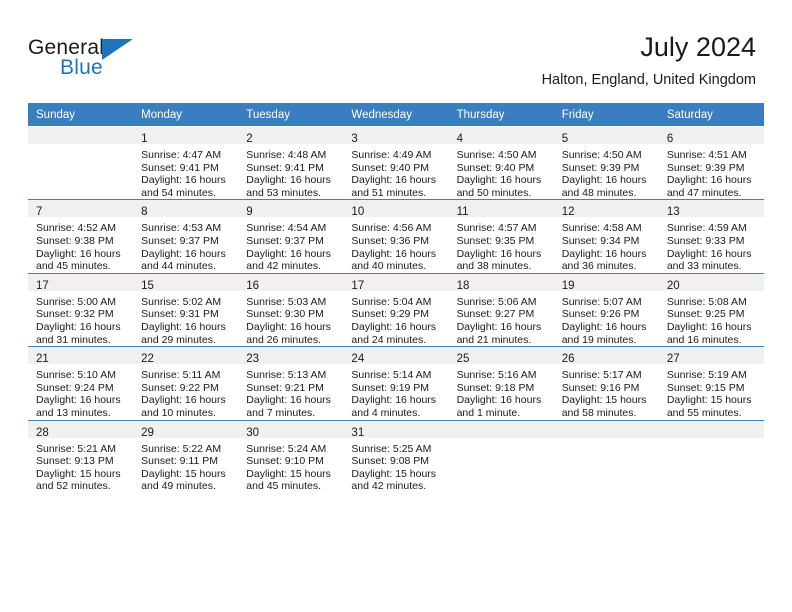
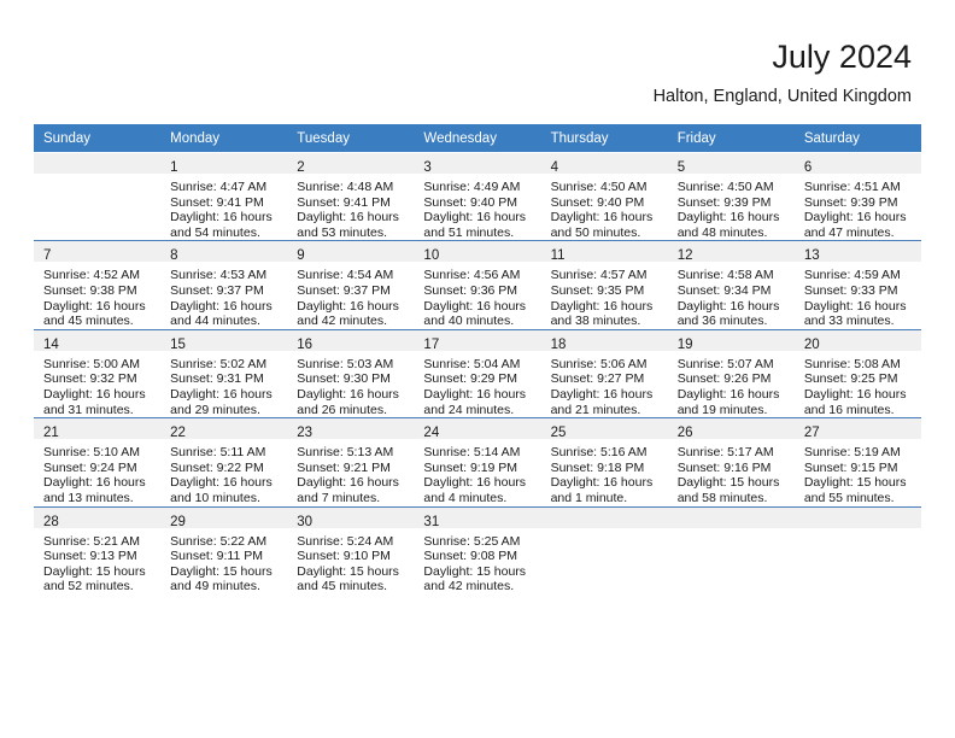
- General
- Blue
  July 2024
  Halton, England, United Kingdom
  Sunday	Monday	Tuesday	Wednesday	Thursday	Friday	Saturday
  	1Sunrise: 4:47 AMSunset: 9:41 PMDaylight: 16 hoursand 54 minutes.	2Sunrise: 4:48 AMSunset: 9:41 PMDaylight: 16 hoursand 53 minutes.	3Sunrise: 4:49 AMSunset: 9:40 PMDaylight: 16 hoursand 51 minutes.	4Sunrise: 4:50 AMSunset: 9:40 PMDaylight: 16 hoursand 50 minutes.	5Sunrise: 4:50 AMSunset: 9:39 PMDaylight: 16 hoursand 48 minutes.	6Sunrise: 4:51 AMSunset: 9:39 PMDaylight: 16 hoursand 47 minutes.
  7Sunrise: 4:52 AMSunset: 9:38 PMDaylight: 16 hoursand 45 minutes.	8Sunrise: 4:53 AMSunset: 9:37 PMDaylight: 16 hoursand 44 minutes.	9Sunrise: 4:54 AMSunset: 9:37 PMDaylight: 16 hoursand 42 minutes.	10Sunrise: 4:56 AMSunset: 9:36 PMDaylight: 16 hoursand 40 minutes.	11Sunrise: 4:57 AMSunset: 9:35 PMDaylight: 16 hoursand 38 minutes.	12Sunrise: 4:58 AMSunset: 9:34 PMDaylight: 16 hoursand 36 minutes.	13Sunrise: 4:59 AMSunset: 9:33 PMDaylight: 16 hoursand 33 minutes.
- 17Sunrise: 5:00 AMSunset: 9:32 PMDaylight: 16 hoursand 31 minutes.	15Sunrise: 5:02 AMSunset: 9:31 PMDaylight: 16 hoursand 29 minutes.	16Sunrise: 5:03 AMSunset: 9:30 PMDaylight: 16 hoursand 26 minutes.	17Sunrise: 5:04 AMSunset: 9:29 PMDaylight: 16 hoursand 24 minutes.	18Sunrise: 5:06 AMSunset: 9:27 PMDaylight: 16 hoursand 21 minutes.	19Sunrise: 5:07 AMSunset: 9:26 PMDaylight: 16 hoursand 19 minutes.	20Sunrise: 5:08 AMSunset: 9:25 PMDaylight: 16 hoursand 16 minutes.
+ 14Sunrise: 5:00 AMSunset: 9:32 PMDaylight: 16 hoursand 31 minutes.	15Sunrise: 5:02 AMSunset: 9:31 PMDaylight: 16 hoursand 29 minutes.	16Sunrise: 5:03 AMSunset: 9:30 PMDaylight: 16 hoursand 26 minutes.	17Sunrise: 5:04 AMSunset: 9:29 PMDaylight: 16 hoursand 24 minutes.	18Sunrise: 5:06 AMSunset: 9:27 PMDaylight: 16 hoursand 21 minutes.	19Sunrise: 5:07 AMSunset: 9:26 PMDaylight: 16 hoursand 19 minutes.	20Sunrise: 5:08 AMSunset: 9:25 PMDaylight: 16 hoursand 16 minutes.
  21Sunrise: 5:10 AMSunset: 9:24 PMDaylight: 16 hoursand 13 minutes.	22Sunrise: 5:11 AMSunset: 9:22 PMDaylight: 16 hoursand 10 minutes.	23Sunrise: 5:13 AMSunset: 9:21 PMDaylight: 16 hoursand 7 minutes.	24Sunrise: 5:14 AMSunset: 9:19 PMDaylight: 16 hoursand 4 minutes.	25Sunrise: 5:16 AMSunset: 9:18 PMDaylight: 16 hoursand 1 minute.	26Sunrise: 5:17 AMSunset: 9:16 PMDaylight: 15 hoursand 58 minutes.	27Sunrise: 5:19 AMSunset: 9:15 PMDaylight: 15 hoursand 55 minutes.
  28Sunrise: 5:21 AMSunset: 9:13 PMDaylight: 15 hoursand 52 minutes.	29Sunrise: 5:22 AMSunset: 9:11 PMDaylight: 15 hoursand 49 minutes.	30Sunrise: 5:24 AMSunset: 9:10 PMDaylight: 15 hoursand 45 minutes.	31Sunrise: 5:25 AMSunset: 9:08 PMDaylight: 15 hoursand 42 minutes.
